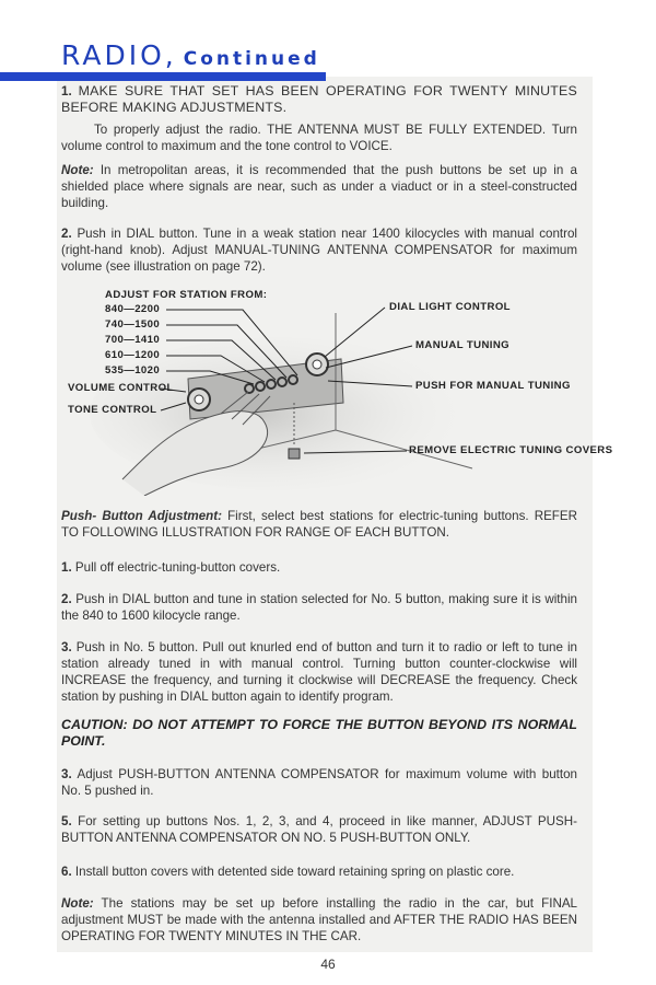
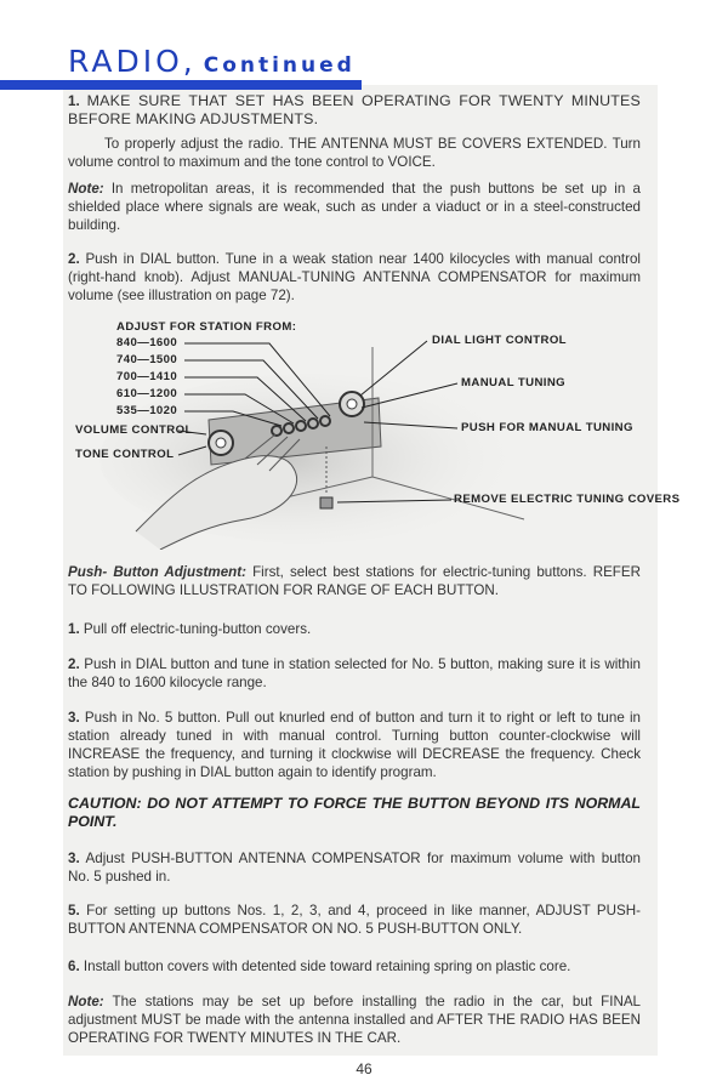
  RADIO, Continued
  1. MAKE SURE THAT SET HAS BEEN OPERATING FOR TWENTY MINUTES BEFORE MAKING ADJUSTMENTS.
- To properly adjust the radio. THE ANTENNA MUST BE FULLY EXTENDED. Turn volume control to maximum and the tone control to VOICE.
+ To properly adjust the radio. THE ANTENNA MUST BE COVERS EXTENDED. Turn volume control to maximum and the tone control to VOICE.
- Note: In metropolitan areas, it is recommended that the push buttons be set up in a shielded place where signals are near, such as under a viaduct or in a steel-constructed building.
+ Note: In metropolitan areas, it is recommended that the push buttons be set up in a shielded place where signals are weak, such as under a viaduct or in a steel-constructed building.
  2. Push in DIAL button. Tune in a weak station near 1400 kilocycles with manual control (right-hand knob). Adjust MANUAL-TUNING ANTENNA COMPENSATOR for maximum volume (see illustration on page 72).
  ADJUST FOR STATION FROM:
- 840—2200
+ 840—1600
  740—1500
  700—1410
  610—1200
  535—1020
  VOLUME CONTROL
  TONE CONTROL
  DIAL LIGHT CONTROL
  MANUAL TUNING
  PUSH FOR MANUAL TUNING
  REMOVE ELECTRIC TUNING COVERS
  Push- Button Adjustment: First, select best stations for electric-tuning buttons. REFER TO FOLLOWING ILLUSTRATION FOR RANGE OF EACH BUTTON.
  1. Pull off electric-tuning-button covers.
  2. Push in DIAL button and tune in station selected for No. 5 button, making sure it is within the 840 to 1600 kilocycle range.
- 3. Push in No. 5 button. Pull out knurled end of button and turn it to radio or left to tune in station already tuned in with manual control. Turning button counter-clockwise will INCREASE the frequency, and turning it clockwise will DECREASE the frequency. Check station by pushing in DIAL button again to identify program.
+ 3. Push in No. 5 button. Pull out knurled end of button and turn it to right or left to tune in station already tuned in with manual control. Turning button counter-clockwise will INCREASE the frequency, and turning it clockwise will DECREASE the frequency. Check station by pushing in DIAL button again to identify program.
  CAUTION: DO NOT ATTEMPT TO FORCE THE BUTTON BEYOND ITS NORMAL POINT.
  3. Adjust PUSH-BUTTON ANTENNA COMPENSATOR for maximum volume with button No. 5 pushed in.
  5. For setting up buttons Nos. 1, 2, 3, and 4, proceed in like manner, ADJUST PUSH-BUTTON ANTENNA COMPENSATOR ON NO. 5 PUSH-BUTTON ONLY.
  6. Install button covers with detented side toward retaining spring on plastic core.
  Note: The stations may be set up before installing the radio in the car, but FINAL adjustment MUST be made with the antenna installed and AFTER THE RADIO HAS BEEN OPERATING FOR TWENTY MINUTES IN THE CAR.
  46
